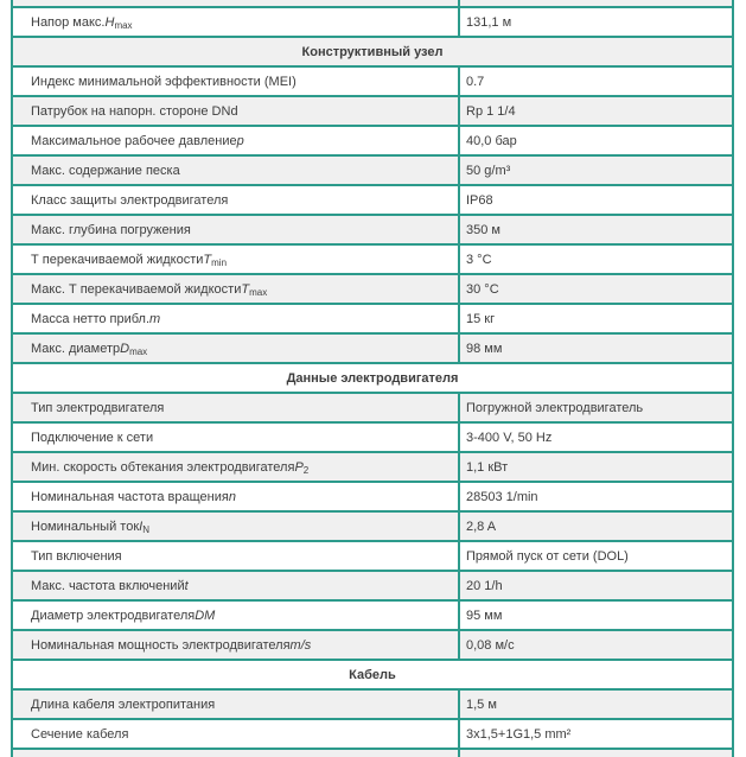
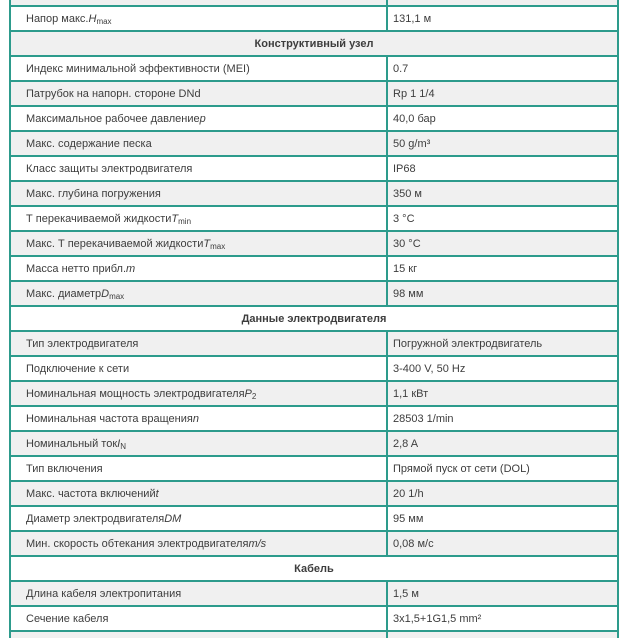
  Напор макс.
  H
  max
  131,1 м
  Конструктивный узел
  Индекс минимальной эффективности (MEI)
  0.7
  Патрубок на напорн. стороне DNd
  Rp 1 1/4
  Максимальное рабочее давление
  p
  40,0 бар
  Макс. содержание песка
  50 g/m³
  Класс защиты электродвигателя
  IP68
  Макс. глубина погружения
  350 м
  Т перекачиваемой жидкости
  T
  min
  3 °C
  Макс. Т перекачиваемой жидкости
  T
  max
  30 °C
  Масса нетто прибл.
  m
  15 кг
  Макс. диаметр
  D
  max
  98 мм
  Данные электродвигателя
  Тип электродвигателя
  Погружной электродвигатель
  Подключение к сети
  3-400 V, 50 Hz
- Мин. скорость обтекания электродвигателя
+ Номинальная мощность электродвигателя
  P
  2
  1,1 кВт
  Номинальная частота вращения
  n
  28503 1/min
  Номинальный ток
  I
  N
  2,8 A
  Тип включения
  Прямой пуск от сети (DOL)
  Макс. частота включений
  t
  20 1/h
  Диаметр электродвигателя
  DM
  95 мм
- Номинальная мощность электродвигателя
+ Мин. скорость обтекания электродвигателя
  m/s
  0,08 м/с
  Кабель
  Длина кабеля электропитания
  1,5 м
  Сечение кабеля
  3x1,5+1G1,5 mm²
